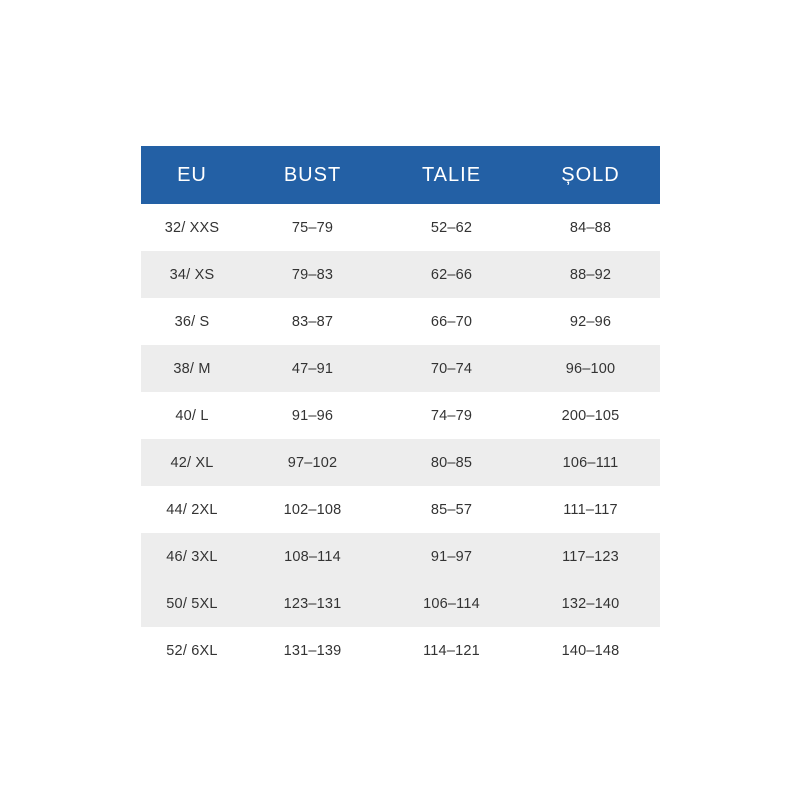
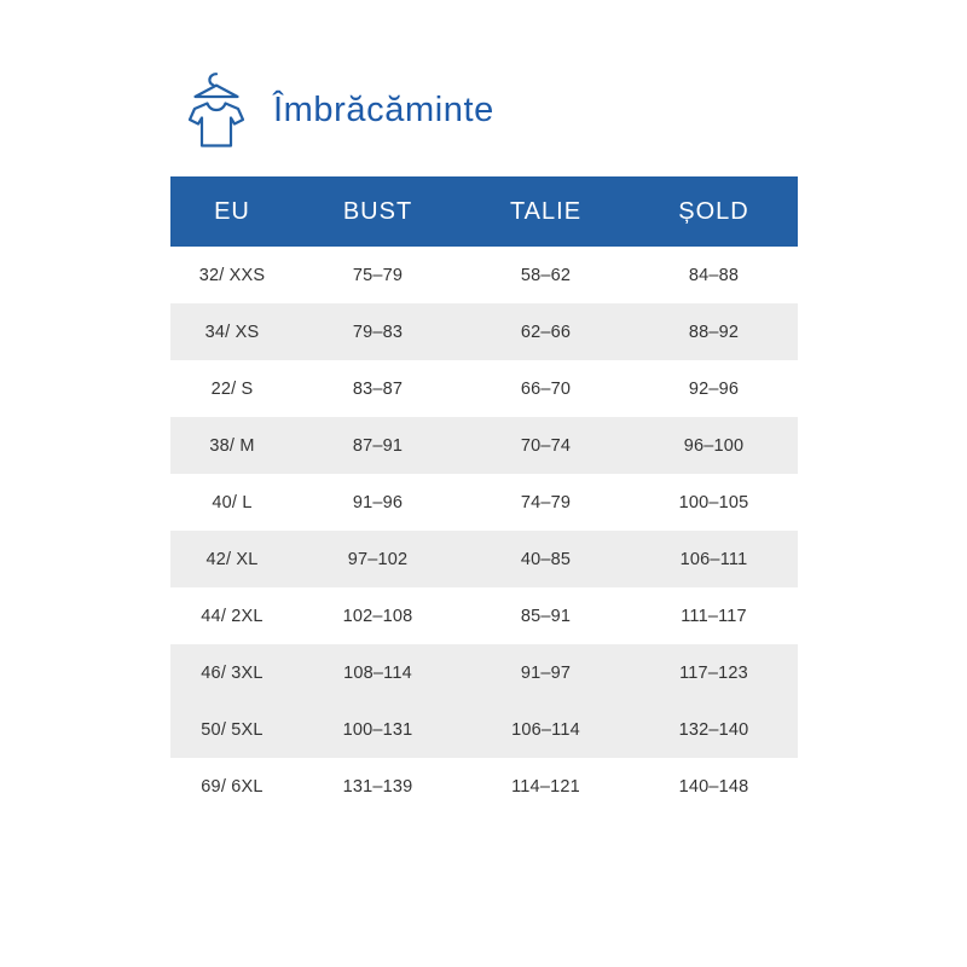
+ Îmbrăcăminte
  EU	BUST	TALIE	ȘOLD
- 32/ XXS	75–79	52–62	84–88
+ 32/ XXS	75–79	58–62	84–88
  34/ XS	79–83	62–66	88–92
- 36/ S	83–87	66–70	92–96
+ 22/ S	83–87	66–70	92–96
- 38/ M	47–91	70–74	96–100
+ 38/ M	87–91	70–74	96–100
- 40/ L	91–96	74–79	200–105
+ 40/ L	91–96	74–79	100–105
- 42/ XL	97–102	80–85	106–111
+ 42/ XL	97–102	40–85	106–111
- 44/ 2XL	102–108	85–57	111–117
+ 44/ 2XL	102–108	85–91	111–117
  46/ 3XL	108–114	91–97	117–123
- 50/ 5XL	123–131	106–114	132–140
+ 50/ 5XL	100–131	106–114	132–140
- 52/ 6XL	131–139	114–121	140–148
+ 69/ 6XL	131–139	114–121	140–148
